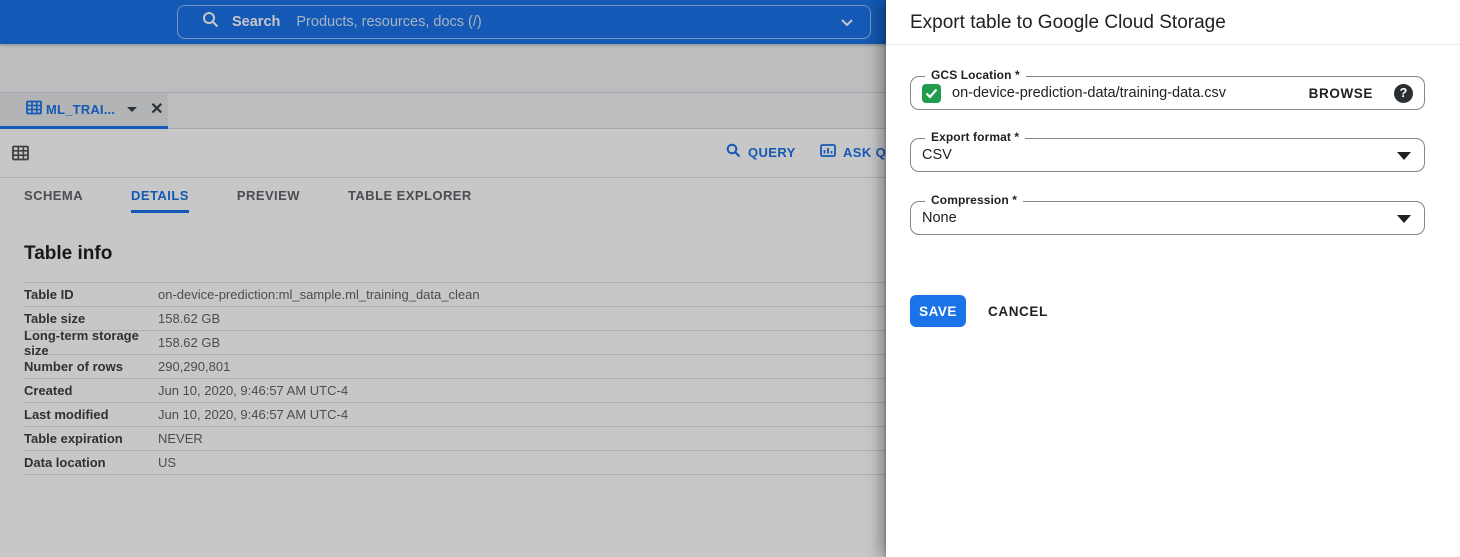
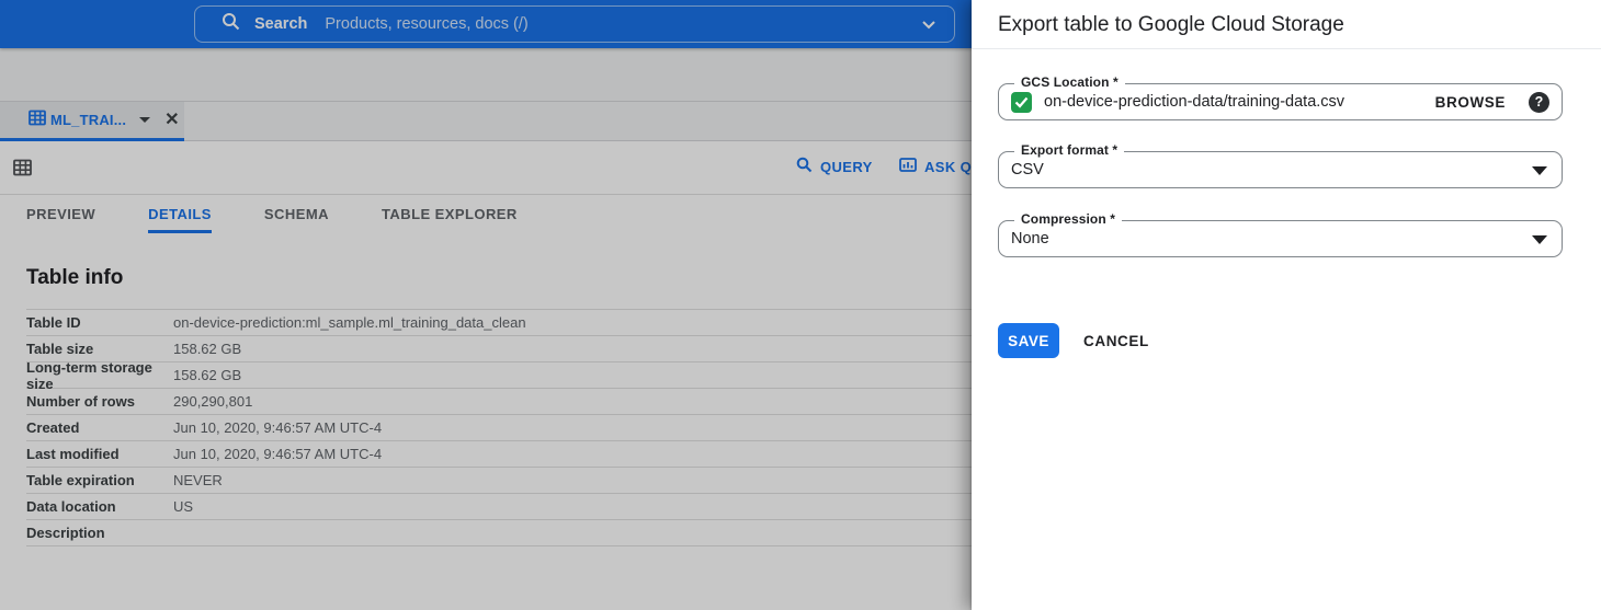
  Search
  Products, resources, docs (/)
  ML_TRAI...
  ✕
  QUERY
  ASK Q
- SCHEMA
+ PREVIEW
  DETAILS
- PREVIEW
+ SCHEMA
  TABLE EXPLORER
  Table info
  Table ID
  on-device-prediction:ml_sample.ml_training_data_clean
  Table size
  158.62 GB
  Long-term storage size
  158.62 GB
  Number of rows
  290,290,801
  Created
  Jun 10, 2020, 9:46:57 AM UTC-4
  Last modified
  Jun 10, 2020, 9:46:57 AM UTC-4
  Table expiration
  NEVER
  Data location
  US
+ Description
  Export table to Google Cloud Storage
  GCS Location *
  on-device-prediction-data/training-data.csv
  BROWSE
  ?
  Export format *
  CSV
  Compression *
  None
  SAVE
  CANCEL
